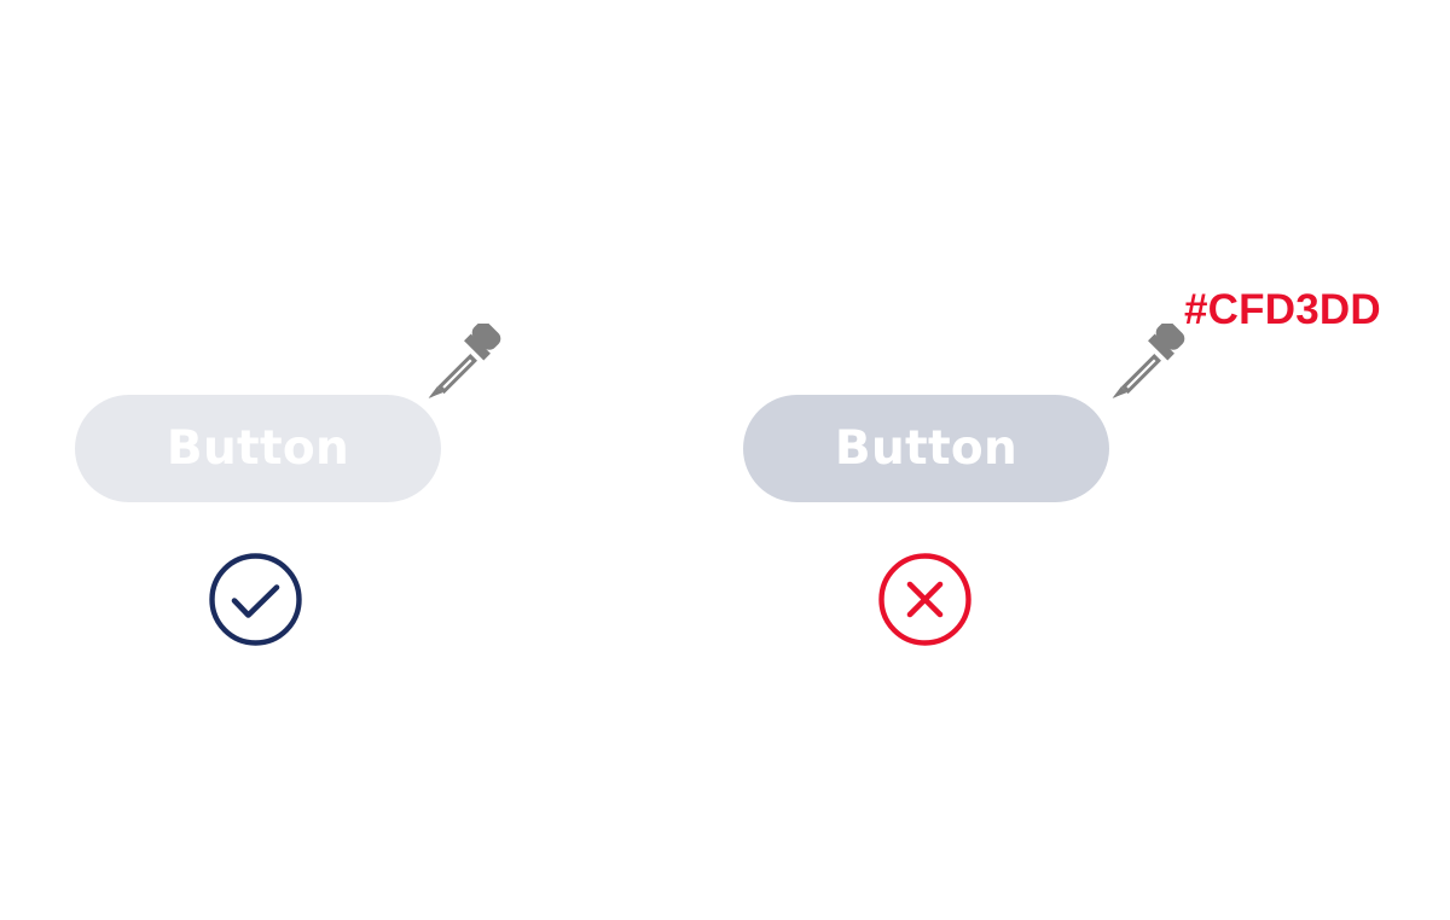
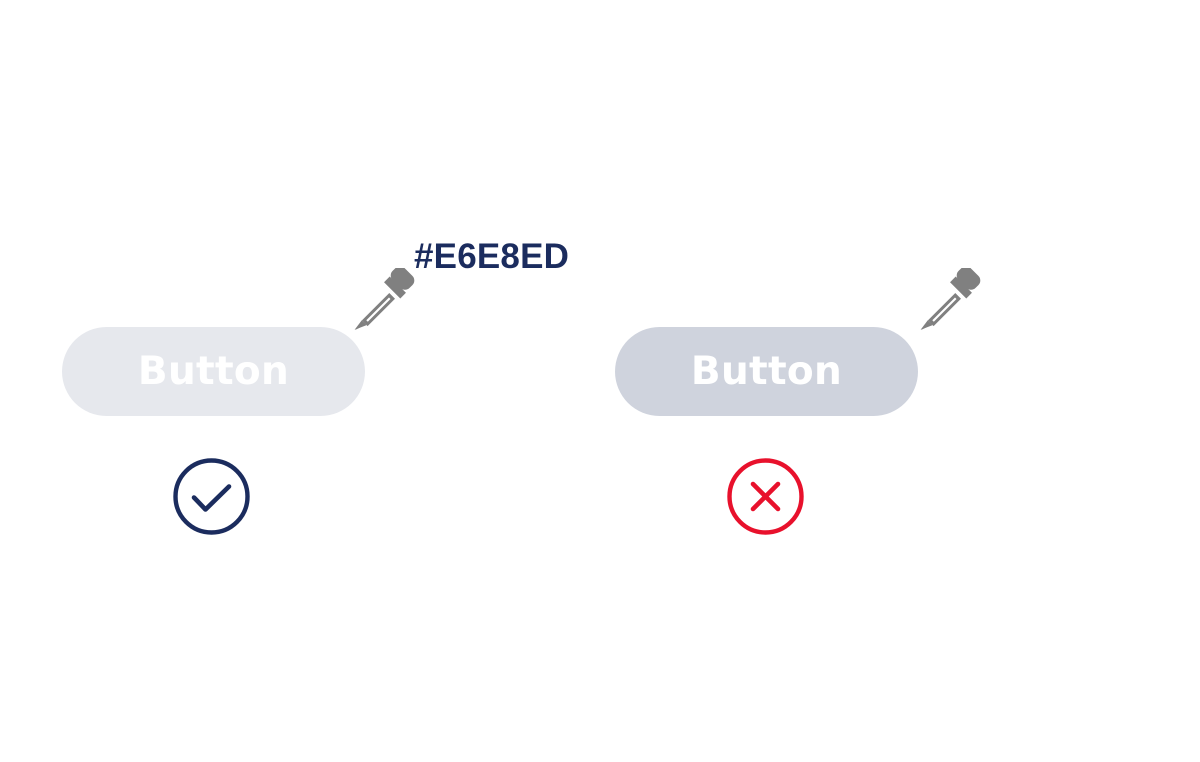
+ #E6E8ED
  Button
- #CFD3DD
  Button
